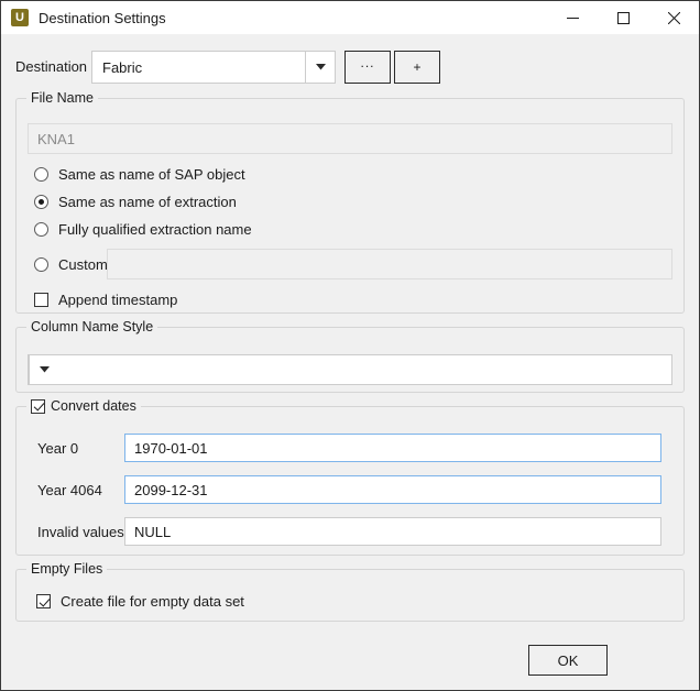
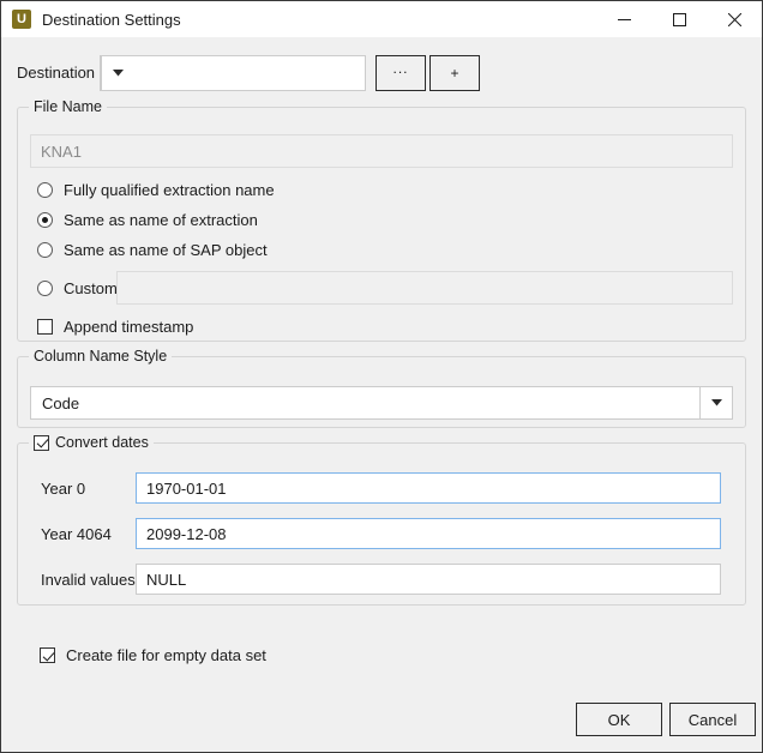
  U
  Destination Settings
  Destination
- Fabric
  ...
  +
  File Name
  KNA1
- Same as name of SAP object
+ Fully qualified extraction name
  Same as name of extraction
- Fully qualified extraction name
+ Same as name of SAP object
  Custom
  Append timestamp
  Column Name Style
+ Code
  Convert dates
  Year 0
  1970-01-01
  Year 4064
- 2099-12-31
+ 2099-12-08
  Invalid values
  NULL
- Empty Files
  Create file for empty data set
  OK
+ Cancel
